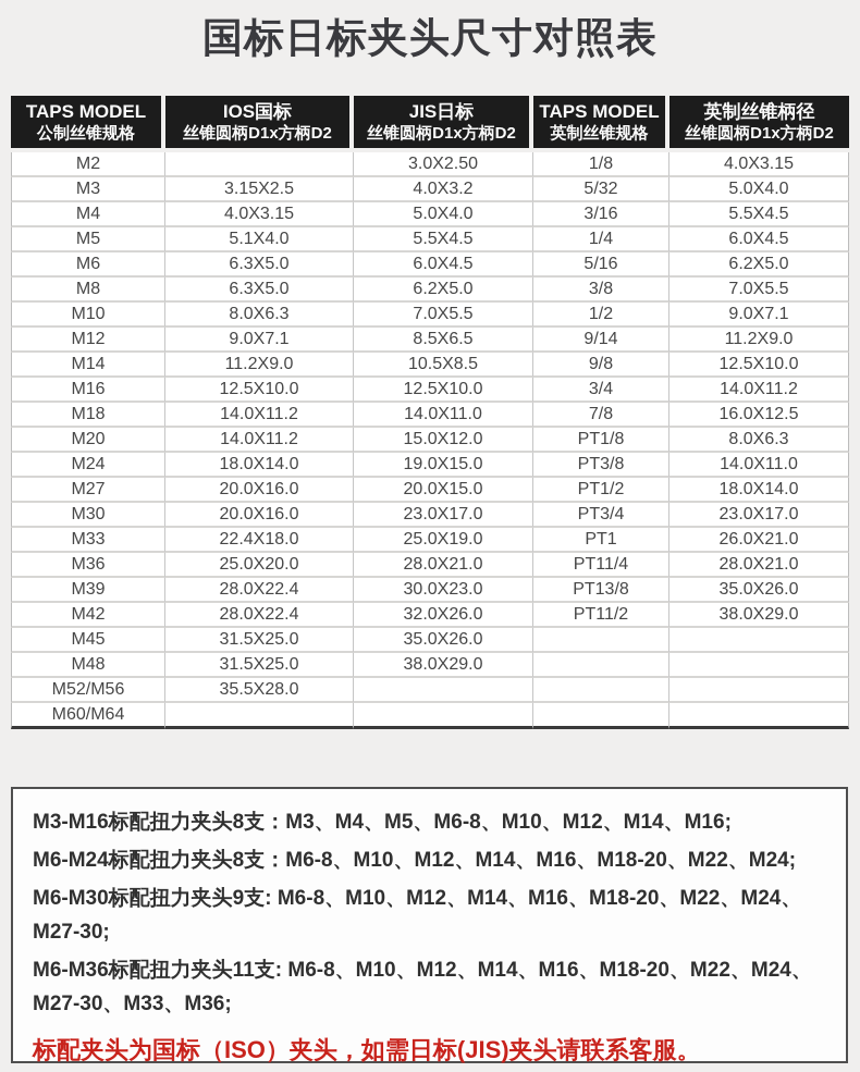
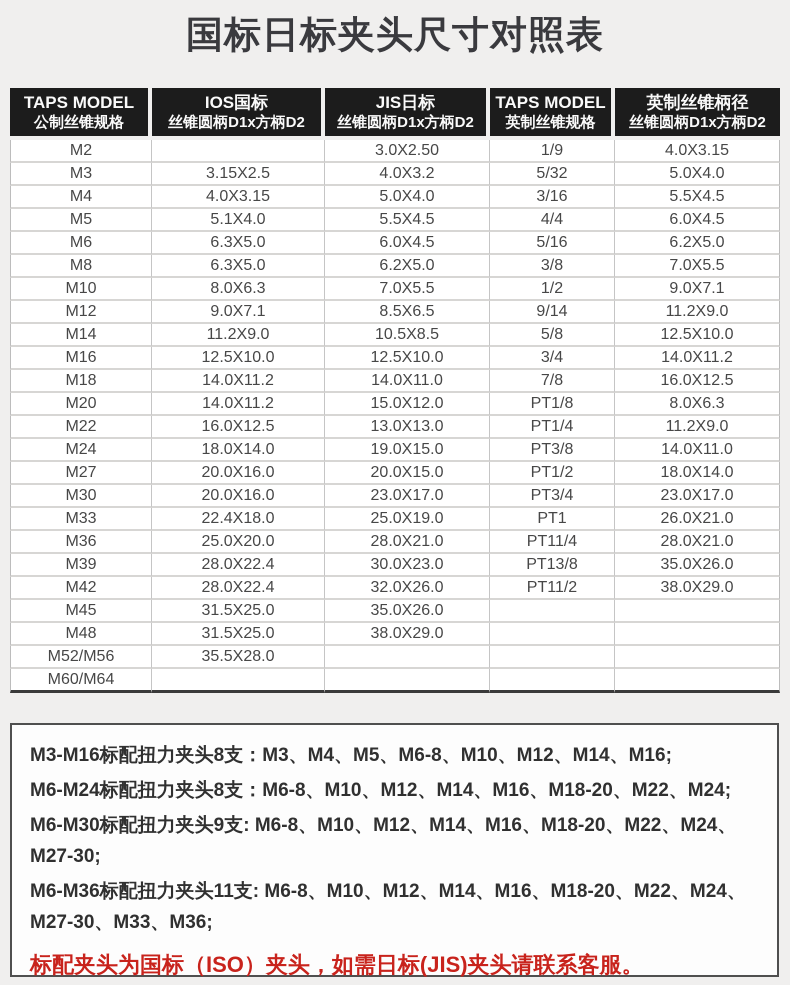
  国标日标夹头尺寸对照表
  TAPS MODEL 公制丝锥规格	IOS国标 丝锥圆柄D1x方柄D2	JIS日标 丝锥圆柄D1x方柄D2	TAPS MODEL 英制丝锥规格	英制丝锥柄径 丝锥圆柄D1x方柄D2
- M2		3.0X2.50	1/8	4.0X3.15
+ M2		3.0X2.50	1/9	4.0X3.15
  M3	3.15X2.5	4.0X3.2	5/32	5.0X4.0
  M4	4.0X3.15	5.0X4.0	3/16	5.5X4.5
- M5	5.1X4.0	5.5X4.5	1/4	6.0X4.5
+ M5	5.1X4.0	5.5X4.5	4/4	6.0X4.5
  M6	6.3X5.0	6.0X4.5	5/16	6.2X5.0
  M8	6.3X5.0	6.2X5.0	3/8	7.0X5.5
  M10	8.0X6.3	7.0X5.5	1/2	9.0X7.1
  M12	9.0X7.1	8.5X6.5	9/14	11.2X9.0
- M14	11.2X9.0	10.5X8.5	9/8	12.5X10.0
+ M14	11.2X9.0	10.5X8.5	5/8	12.5X10.0
  M16	12.5X10.0	12.5X10.0	3/4	14.0X11.2
  M18	14.0X11.2	14.0X11.0	7/8	16.0X12.5
  M20	14.0X11.2	15.0X12.0	PT1/8	8.0X6.3
+ M22	16.0X12.5	13.0X13.0	PT1/4	11.2X9.0
  M24	18.0X14.0	19.0X15.0	PT3/8	14.0X11.0
  M27	20.0X16.0	20.0X15.0	PT1/2	18.0X14.0
  M30	20.0X16.0	23.0X17.0	PT3/4	23.0X17.0
  M33	22.4X18.0	25.0X19.0	PT1	26.0X21.0
  M36	25.0X20.0	28.0X21.0	PT11/4	28.0X21.0
  M39	28.0X22.4	30.0X23.0	PT13/8	35.0X26.0
  M42	28.0X22.4	32.0X26.0	PT11/2	38.0X29.0
  M45	31.5X25.0	35.0X26.0
  M48	31.5X25.0	38.0X29.0
  M52/M56	35.5X28.0
  M60/M64
  M3-M16标配扭力夹头8支：M3、M4、M5、M6-8、M10、M12、M14、M16;
  M6-M24标配扭力夹头8支：M6-8、M10、M12、M14、M16、M18-20、M22、M24;
  M6-M30标配扭力夹头9支: M6-8、M10、M12、M14、M16、M18-20、M22、M24、M27-30;
  M6-M36标配扭力夹头11支: M6-8、M10、M12、M14、M16、M18-20、M22、M24、M27-30、M33、M36;
  标配夹头为国标（ISO）夹头，如需日标(JIS)夹头请联系客服。
